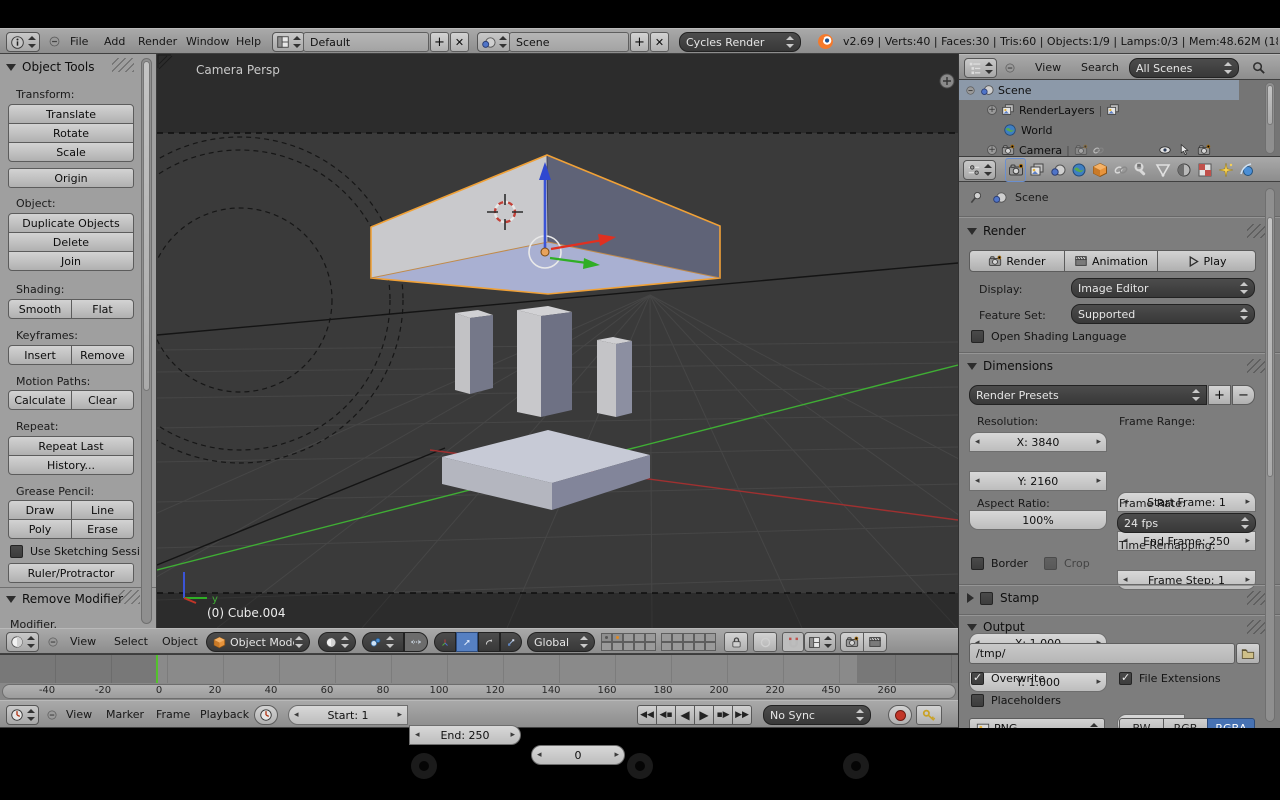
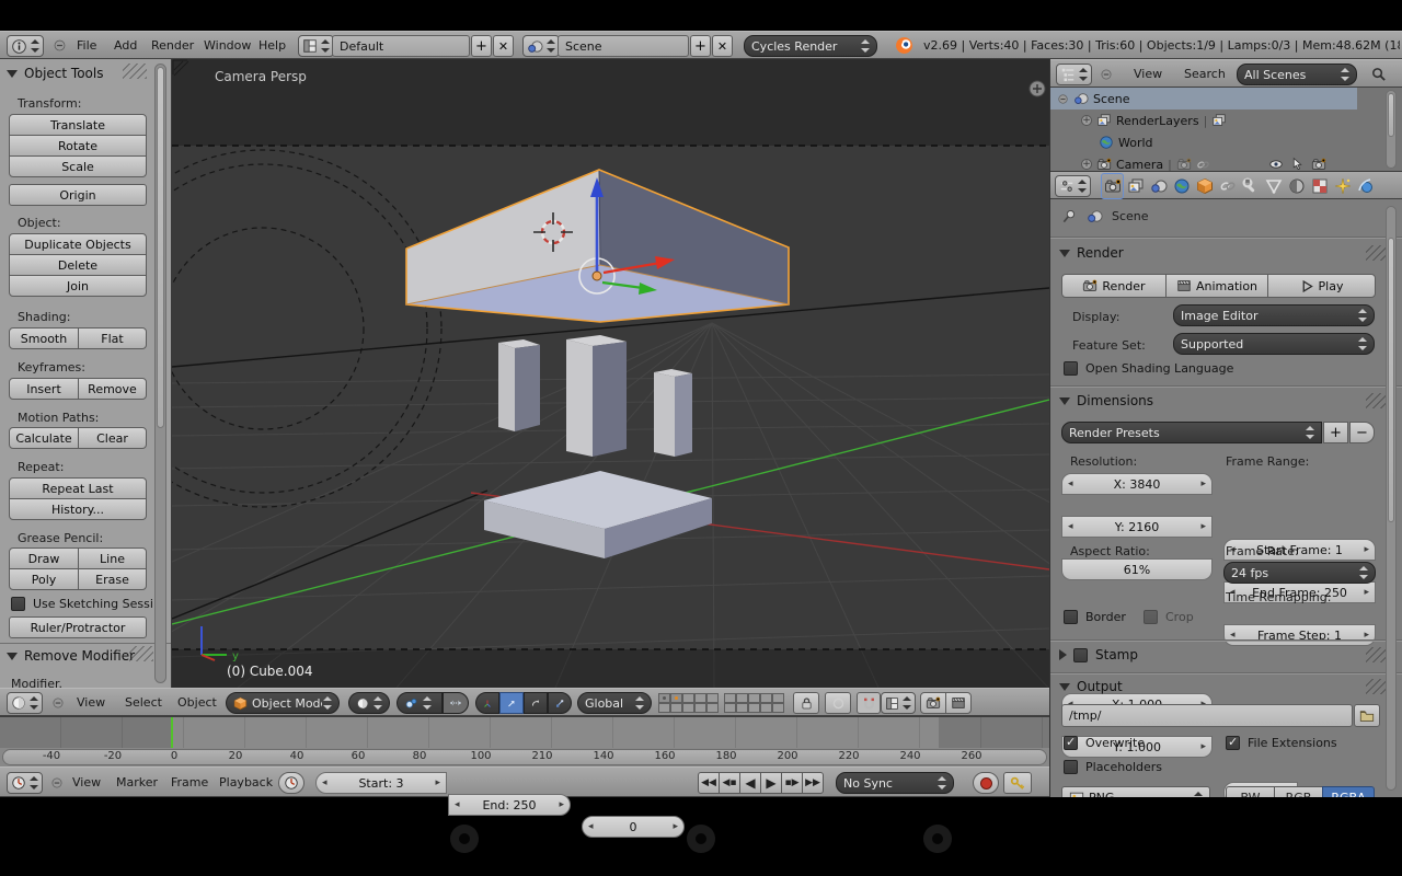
  File
  Add
  Render
  Window
  Help
  Default
  +
  ✕
  Scene
  +
  ✕
  Cycles Render
  v2.69 | Verts:40 | Faces:30 | Tris:60 | Objects:1/9 | Lamps:0/3 | Mem:48.62M (1
  Object Tools
  Transform:
  Translate
  Rotate
  Scale
  Origin
  Object:
  Duplicate Objects
  Delete
  Join
  Shading:
  Smooth
  Flat
  Keyframes:
  Insert
  Remove
  Motion Paths:
  Calculate
  Clear
  Repeat:
  Repeat Last
  History...
  Grease Pencil:
  Draw
  Line
  Poly
  Erase
  Use Sketching Sessi
  Ruler/Protractor
  Remove Modifie
  Modifier.
  Camera Persp
  y
  (0) Cube.004
  View
  Select
  Object
  Object Mod
  Global
  -40
  -20
  0
  20
  40
  60
  80
  100
- 120
+ 210
  140
  160
  180
  200
  220
- 450
+ 240
  260
  View
  Marker
  Frame
  Playback
  ◂
- Start: 1
+ Start: 3
  ▸
  ◂
  End: 250
  ▸
  ◂
  0
  ▸
  ◀◀
  ◀▪
  ◀
  ▶
  ▪▶
  ▶▶
  No Sync
  View
  Search
  All Scenes
  Scene
  +
  RenderLayers
  |
  World
  +
  Camera
  |
  Scene
  Render
  Render
  Animation
  Play
  Display:
  Image Editor
  Feature Set:
  Supported
  Open Shading Language
  Dimensions
  Render Presets
  +
  −
  Resolution:
  Frame Range:
  ◂
  X: 3840
  ▸
  ◂
  Y: 2160
  ▸
- 100%
+ 61%
  ◂
  Start Frame: 1
  ▸
  ◂
  End Frame: 250
  ▸
  ◂
  Frame Step: 1
  ▸
  Aspect Ratio:
  Frame Rate:
  Y: 1.000
  ▸
  24 fps
  Time Remapping:
  Border
  Crop
  Stamp
  Output
  /tmp/
  Overwrite
  File Extensions
  Placeholders
